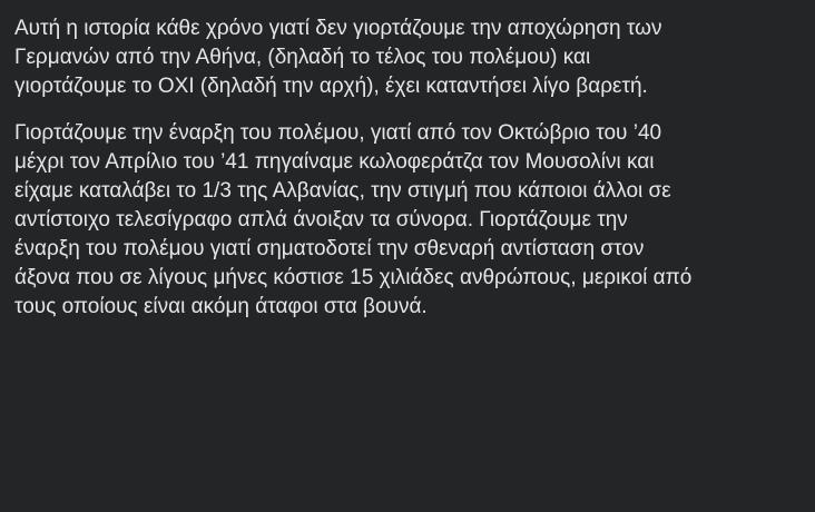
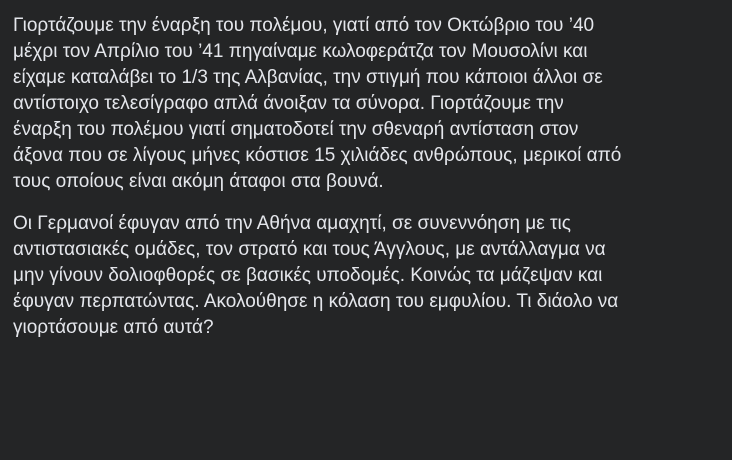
- Αυτή η ιστορία κάθε χρόνο γιατί δεν γιορτάζουμε την αποχώρηση των
- Γερμανών από την Αθήνα, (δηλαδή το τέλος του πολέμου) και
- γιορτάζουμε το ΟΧΙ (δηλαδή την αρχή), έχει καταντήσει λίγο βαρετή.
  Γιορτάζουμε την έναρξη του πολέμου, γιατί από τον Οκτώβριο του ’40
  μέχρι τον Απρίλιο του ’41 πηγαίναμε κωλοφεράτζα τον Μουσολίνι και
  είχαμε καταλάβει το 1/3 της Αλβανίας, την στιγμή που κάποιοι άλλοι σε
  αντίστοιχο τελεσίγραφο απλά άνοιξαν τα σύνορα. Γιορτάζουμε την
  έναρξη του πολέμου γιατί σηματοδοτεί την σθεναρή αντίσταση στον
  άξονα που σε λίγους μήνες κόστισε 15 χιλιάδες ανθρώπους, μερικοί από
  τους οποίους είναι ακόμη άταφοι στα βουνά.
+ Οι Γερμανοί έφυγαν από την Αθήνα αμαχητί, σε συνεννόηση με τις
+ αντιστασιακές ομάδες, τον στρατό και τους Άγγλους, με αντάλλαγμα να
+ μην γίνουν δολιοφθορές σε βασικές υποδομές. Κοινώς τα μάζεψαν και
+ έφυγαν περπατώντας. Ακολούθησε η κόλαση του εμφυλίου. Τι διάολο να
+ γιορτάσουμε από αυτά?
